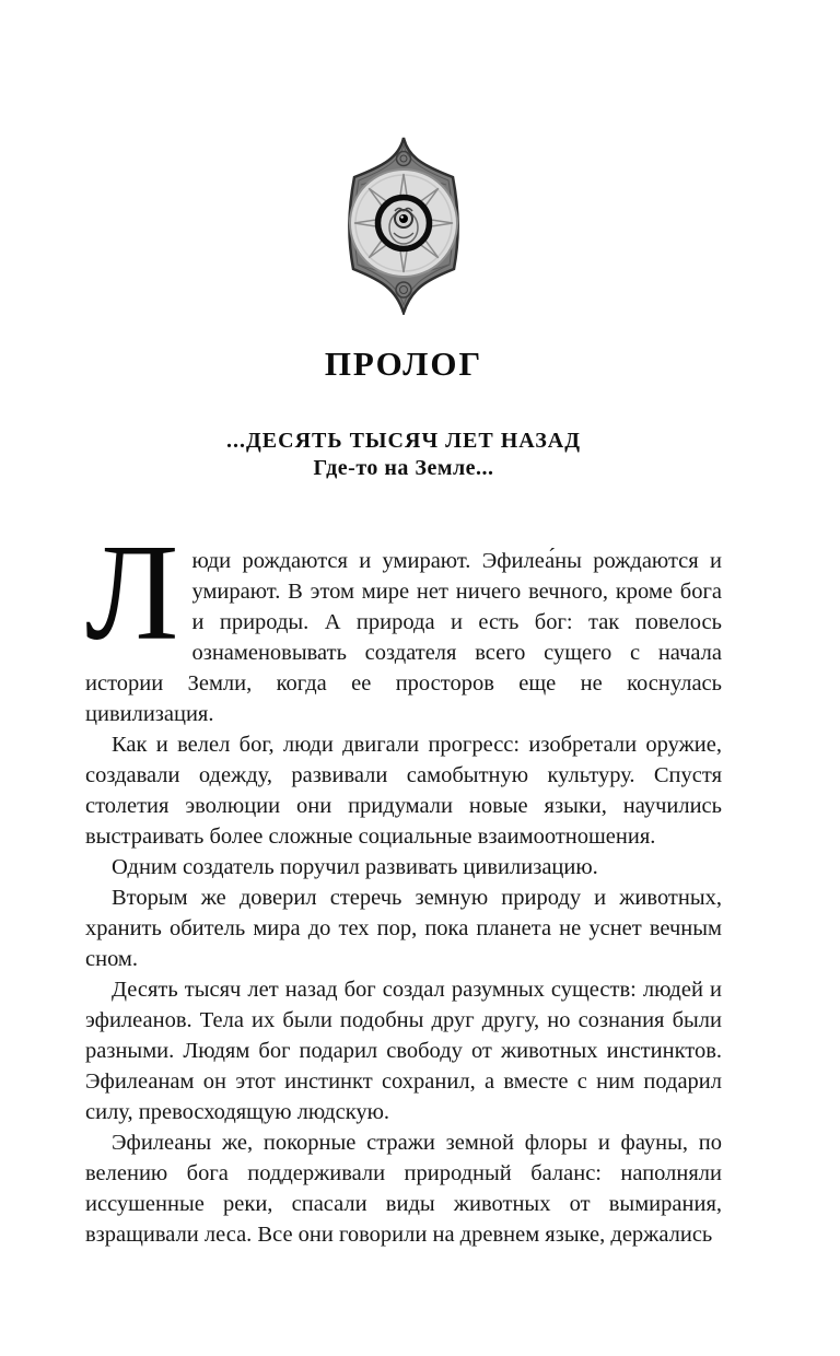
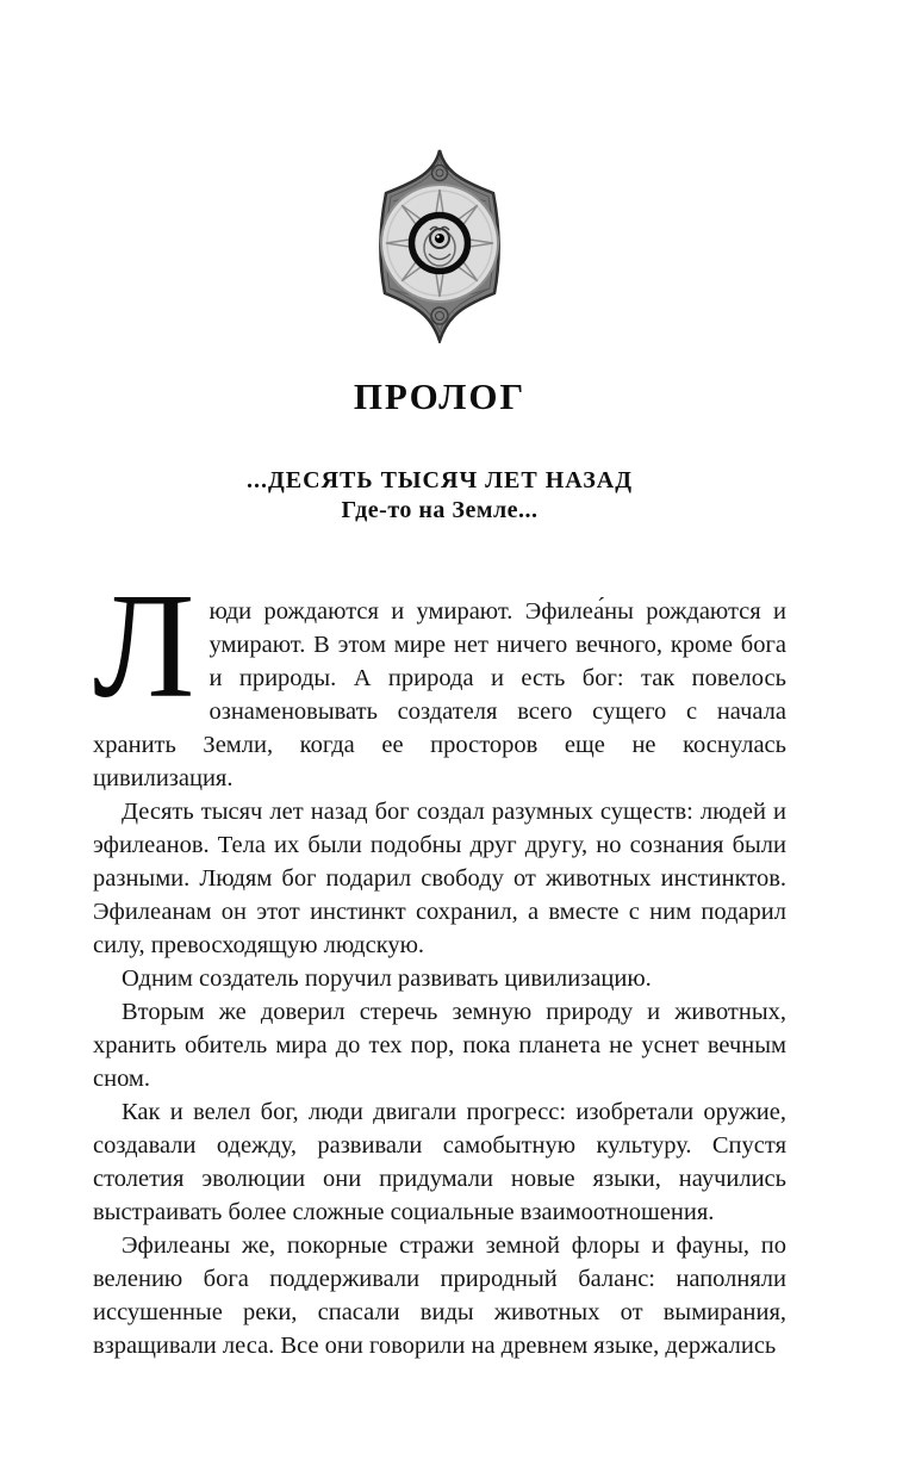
  ПРОЛОГ
  ...ДЕСЯТЬ ТЫСЯЧ ЛЕТ НАЗАД
  Где-то на Земле...
  Л
- юди рождаются и умирают. Эфилеа́ны рождаются и умирают. В этом мире нет ничего вечного, кроме бога и природы. А природа и есть бог: так повелось ознаменовывать создателя всего сущего с начала истории Земли, когда ее просторов еще не коснулась цивилизация.
+ юди рождаются и умирают. Эфилеа́ны рождаются и умирают. В этом мире нет ничего вечного, кроме бога и природы. А природа и есть бог: так повелось ознаменовывать создателя всего сущего с начала хранить Земли, когда ее просторов еще не коснулась цивилизация.
- Как и велел бог, люди двигали прогресс: изобретали оружие, создавали одежду, развивали самобытную культуру. Спустя столетия эволюции они придумали новые языки, научились выстраивать более сложные социальные взаимоотношения.
+ Десять тысяч лет назад бог создал разумных существ: людей и эфилеанов. Тела их были подобны друг другу, но сознания были разными. Людям бог подарил свободу от животных инстинктов. Эфилеанам он этот инстинкт сохранил, а вместе с ним подарил силу, превосходящую людскую.
  Одним создатель поручил развивать цивилизацию.
  Вторым же доверил стеречь земную природу и животных, хранить обитель мира до тех пор, пока планета не уснет вечным сном.
- Десять тысяч лет назад бог создал разумных существ: людей и эфилеанов. Тела их были подобны друг другу, но сознания были разными. Людям бог подарил свободу от животных инстинктов. Эфилеанам он этот инстинкт сохранил, а вместе с ним подарил силу, превосходящую людскую.
+ Как и велел бог, люди двигали прогресс: изобретали оружие, создавали одежду, развивали самобытную культуру. Спустя столетия эволюции они придумали новые языки, научились выстраивать более сложные социальные взаимоотношения.
  Эфилеаны же, покорные стражи земной флоры и фауны, по велению бога поддерживали природный баланс: наполняли иссушенные реки, спасали виды животных от вымирания, взращивали леса. Все они говорили на древнем языке, держались
